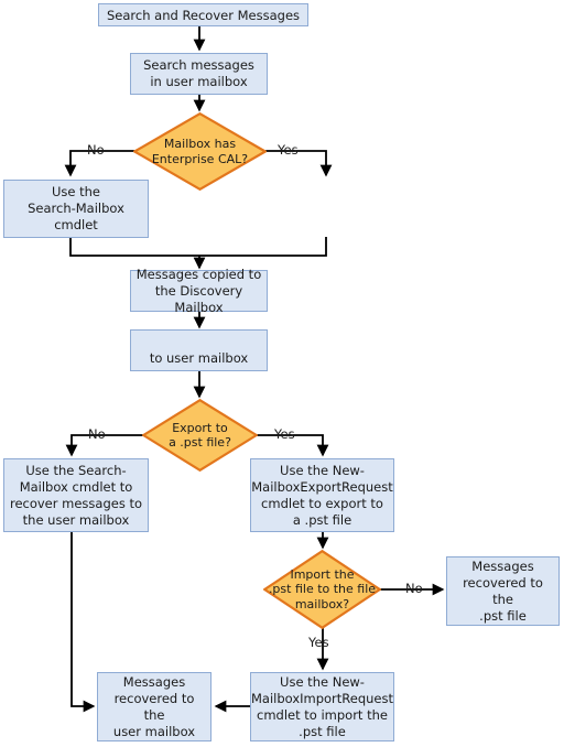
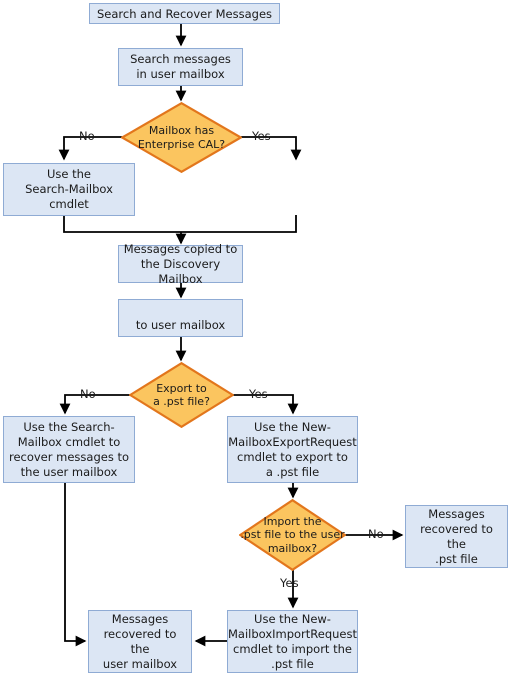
  Search and Recover Messages
  Search messages
  in user mailbox
  Mailbox has
  Enterprise CAL?
  Use the
  Search-Mailbox
  cmdlet
  Messages copied to
  the Discovery Mailbox
  to user mailbox
  Export to
  a .pst file?
  Use the Search-
  Mailbox cmdlet to
  recover messages to
  the user mailbox
  Use the New-
  MailboxExportRequest
  cmdlet to export to
  a .pst file
  Import the
- .pst file to the file
+ .pst file to the user
  mailbox?
  Messages
  recovered to the
  .pst file
  Messages
  recovered to the
  user mailbox
  Use the New-
  MailboxImportRequest
  cmdlet to import the
  .pst file
  No
  Yes
  No
  Yes
  No
  Yes
